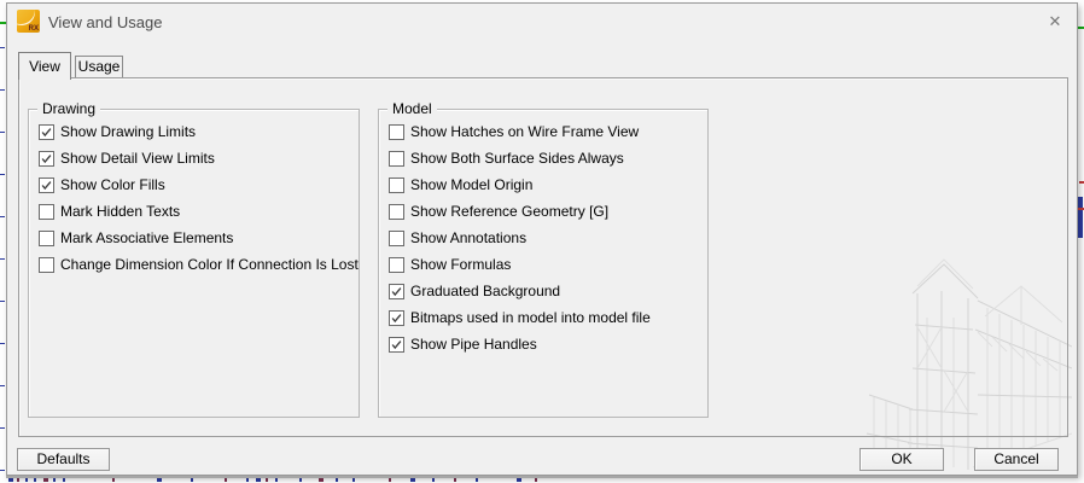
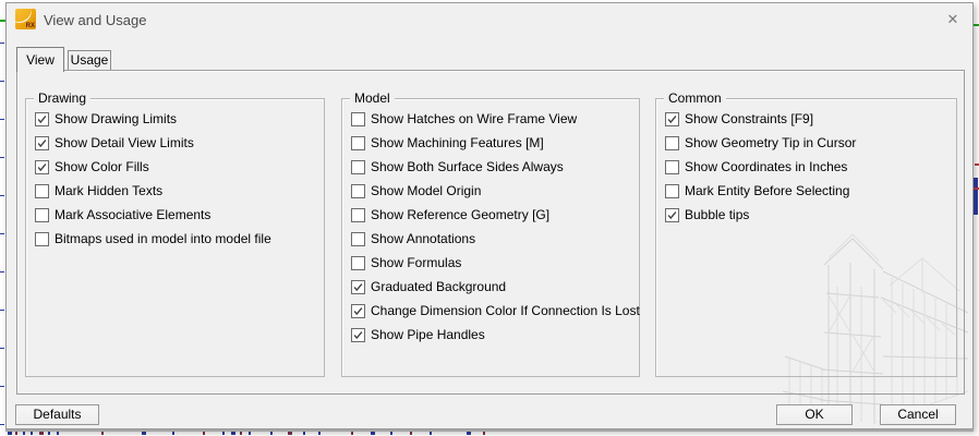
  View and Usage
  ✕
  View
  Usage
  Drawing
  Show Drawing Limits
  Show Detail View Limits
  Show Color Fills
  Mark Hidden Texts
  Mark Associative Elements
- Change Dimension Color If Connection Is Lost
+ Bitmaps used in model into model file
  Model
  Show Hatches on Wire Frame View
+ Show Machining Features [M]
  Show Both Surface Sides Always
  Show Model Origin
  Show Reference Geometry [G]
  Show Annotations
  Show Formulas
  Graduated Background
- Bitmaps used in model into model file
+ Change Dimension Color If Connection Is Lost
  Show Pipe Handles
+ Common
+ Show Constraints [F9]
+ Show Geometry Tip in Cursor
+ Show Coordinates in Inches
+ Mark Entity Before Selecting
+ Bubble tips
  Defaults
  OK
  Cancel
